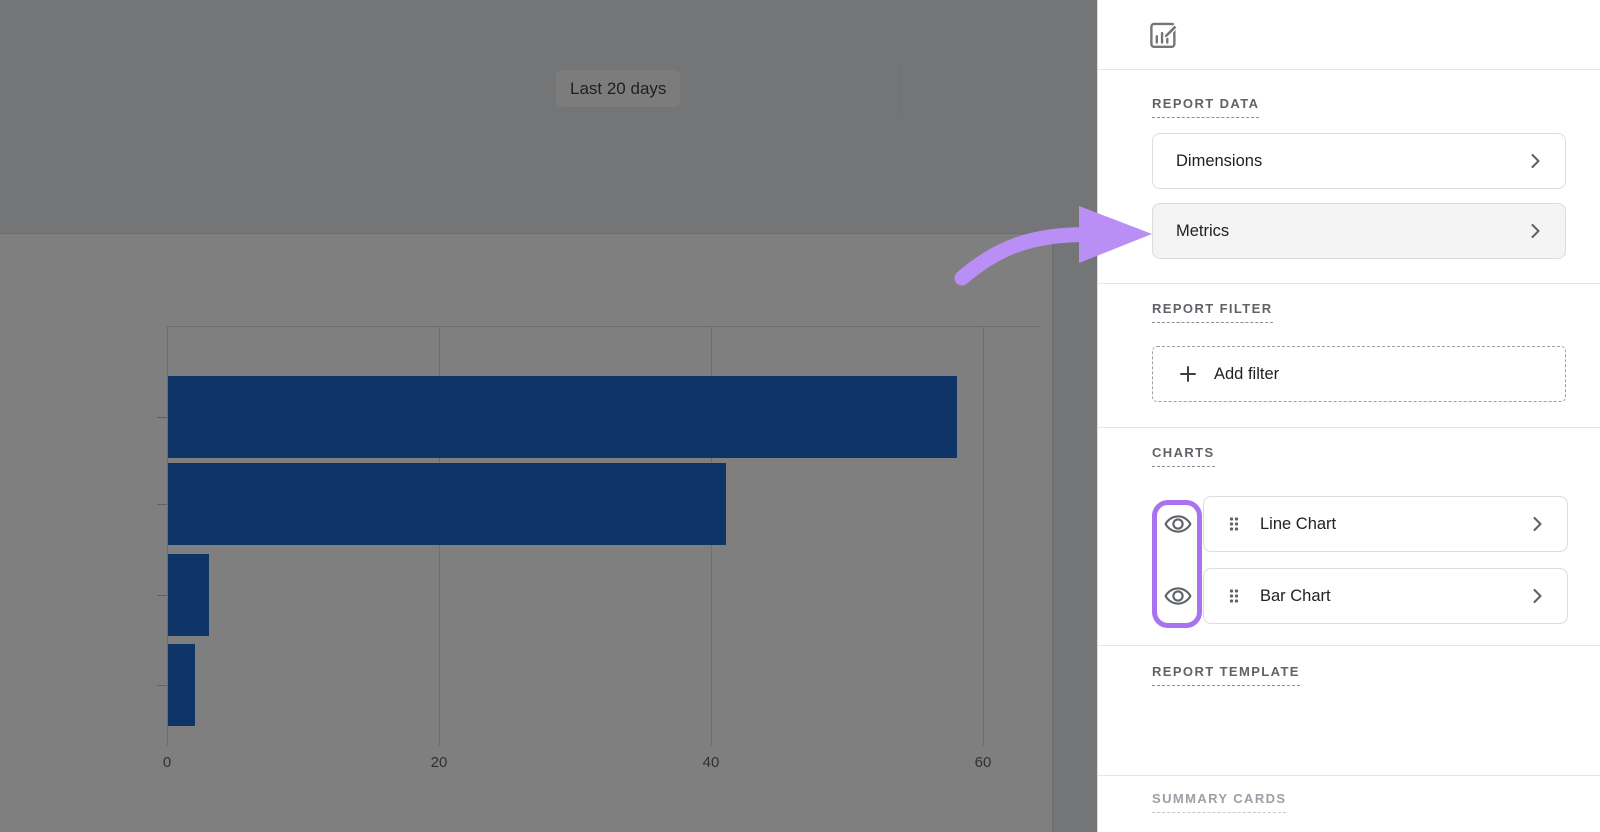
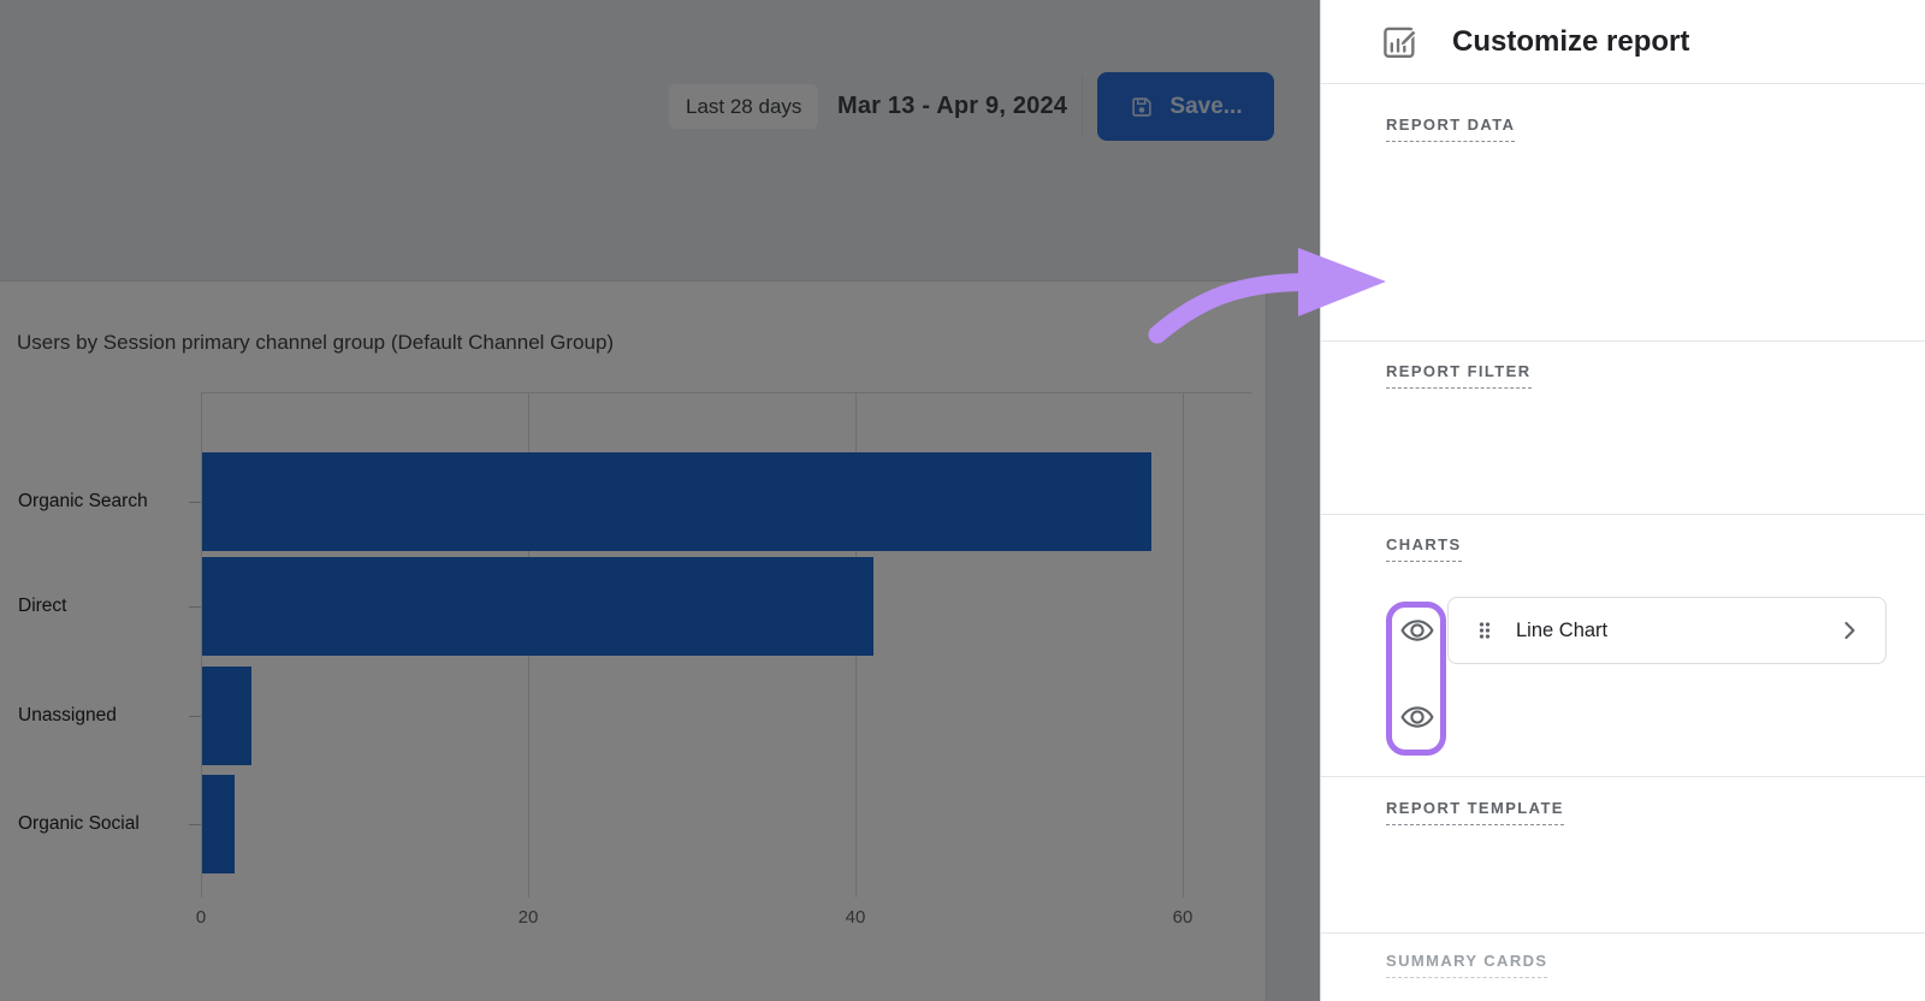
- Last 20 days
+ Last 28 days
+ Mar 13 - Apr 9, 2024
+ Save...
+ Users by Session primary channel group (Default Channel Group)
  0
  20
  40
  60
+ Organic Search
+ Direct
+ Unassigned
+ Organic Social
+ Customize report
  REPORT DATA
- Dimensions
- Metrics
  REPORT FILTER
- Add filter
  CHARTS
  REPORT TEMPLATE
  SUMMARY CARDS
  Line Chart
- Bar Chart
